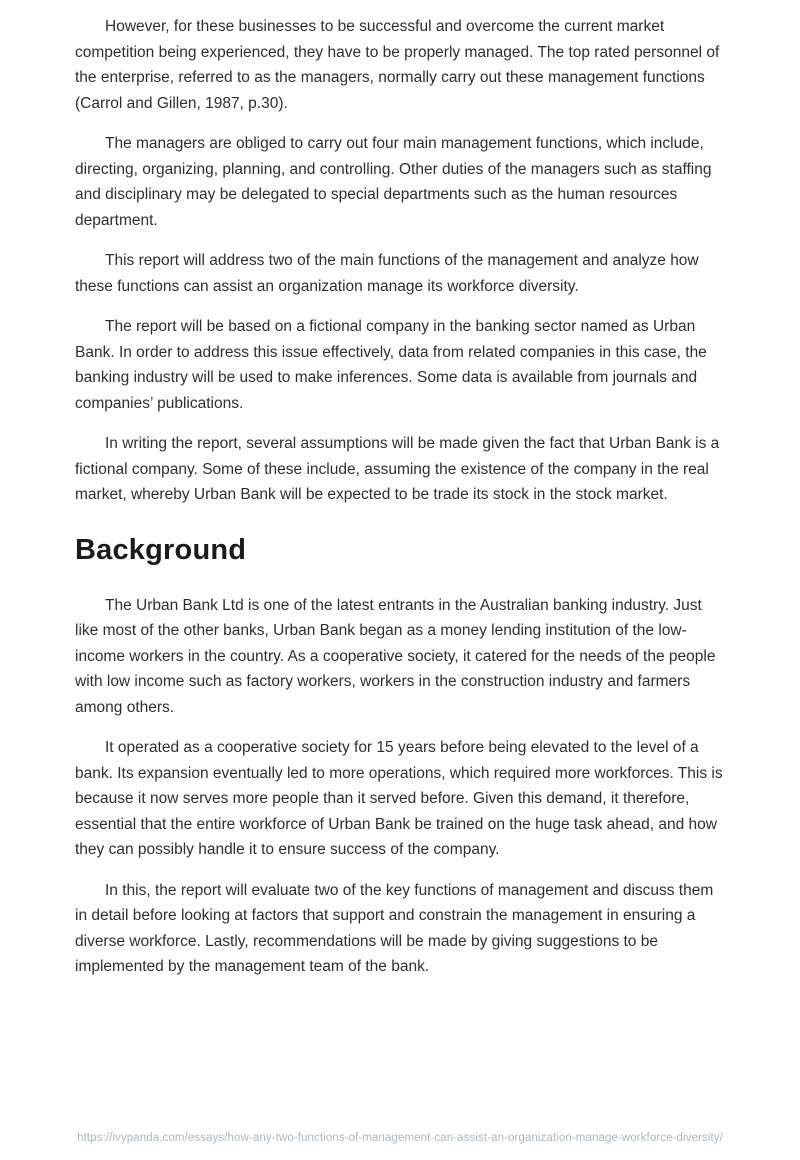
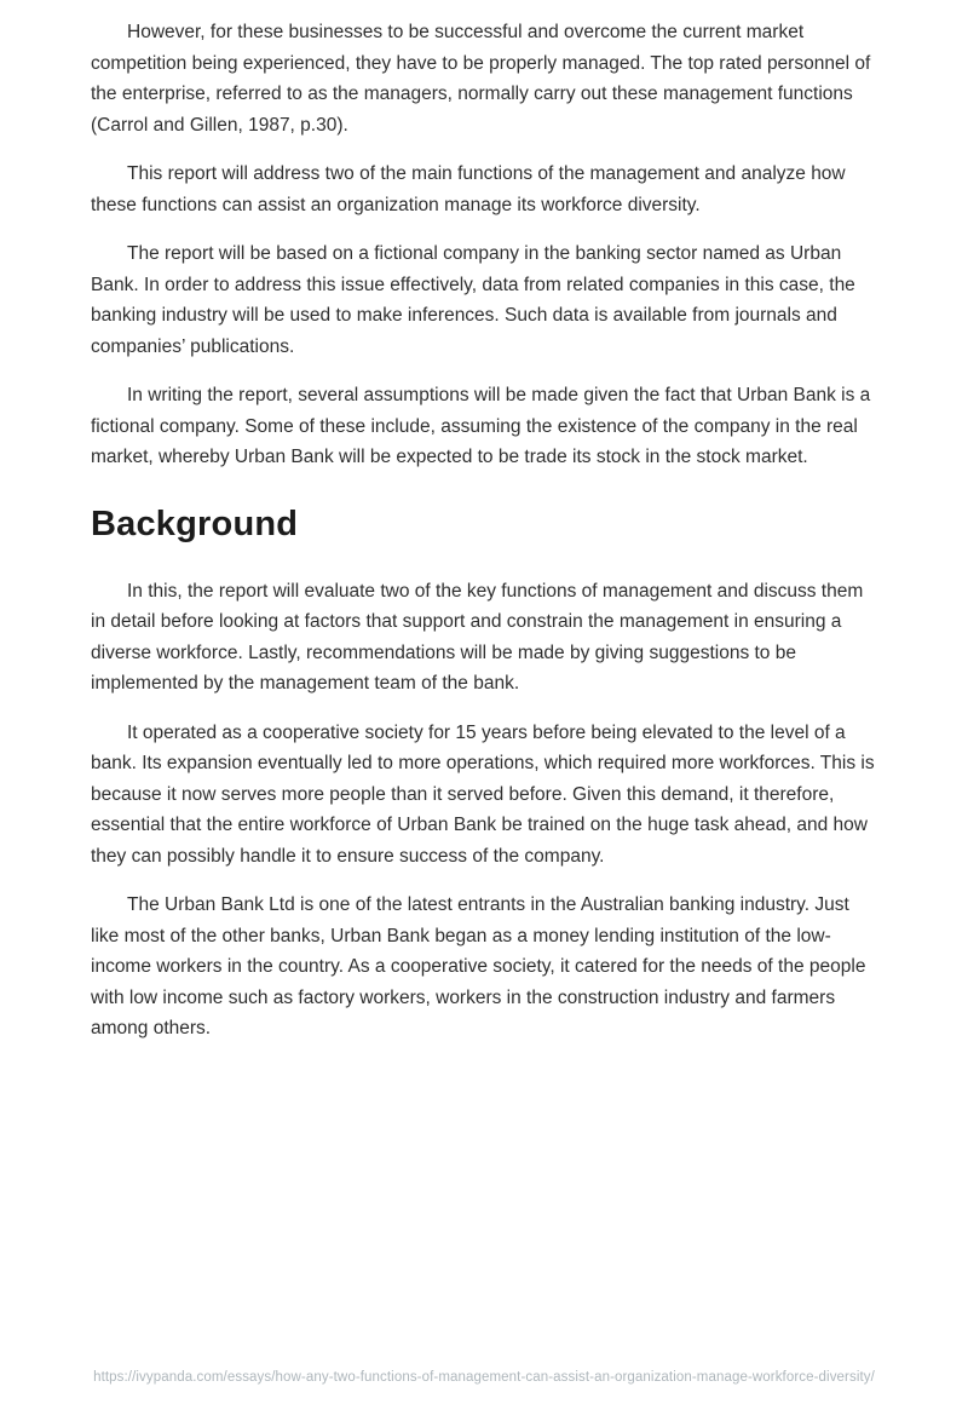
  However, for these businesses to be successful and overcome the current market competition being experienced, they have to be properly managed. The top rated personnel of the enterprise, referred to as the managers, normally carry out these management functions (Carrol and Gillen, 1987, p.30).
- The managers are obliged to carry out four main management functions, which include, directing, organizing, planning, and controlling. Other duties of the managers such as staffing and disciplinary may be delegated to special departments such as the human resources department.
  This report will address two of the main functions of the management and analyze how these functions can assist an organization manage its workforce diversity.
- The report will be based on a fictional company in the banking sector named as Urban Bank. In order to address this issue effectively, data from related companies in this case, the banking industry will be used to make inferences. Some data is available from journals and companies’ publications.
+ The report will be based on a fictional company in the banking sector named as Urban Bank. In order to address this issue effectively, data from related companies in this case, the banking industry will be used to make inferences. Such data is available from journals and companies’ publications.
  In writing the report, several assumptions will be made given the fact that Urban Bank is a fictional company. Some of these include, assuming the existence of the company in the real market, whereby Urban Bank will be expected to be trade its stock in the stock market.
  Background
- The Urban Bank Ltd is one of the latest entrants in the Australian banking industry. Just like most of the other banks, Urban Bank began as a money lending institution of the low-income workers in the country. As a cooperative society, it catered for the needs of the people with low income such as factory workers, workers in the construction industry and farmers among others.
+ In this, the report will evaluate two of the key functions of management and discuss them in detail before looking at factors that support and constrain the management in ensuring a diverse workforce. Lastly, recommendations will be made by giving suggestions to be implemented by the management team of the bank.
  It operated as a cooperative society for 15 years before being elevated to the level of a bank. Its expansion eventually led to more operations, which required more workforces. This is because it now serves more people than it served before. Given this demand, it therefore, essential that the entire workforce of Urban Bank be trained on the huge task ahead, and how they can possibly handle it to ensure success of the company.
- In this, the report will evaluate two of the key functions of management and discuss them in detail before looking at factors that support and constrain the management in ensuring a diverse workforce. Lastly, recommendations will be made by giving suggestions to be implemented by the management team of the bank.
+ The Urban Bank Ltd is one of the latest entrants in the Australian banking industry. Just like most of the other banks, Urban Bank began as a money lending institution of the low-income workers in the country. As a cooperative society, it catered for the needs of the people with low income such as factory workers, workers in the construction industry and farmers among others.
  https://ivypanda.com/essays/how-any-two-functions-of-management-can-assist-an-organization-manage-workforce-diversity/
